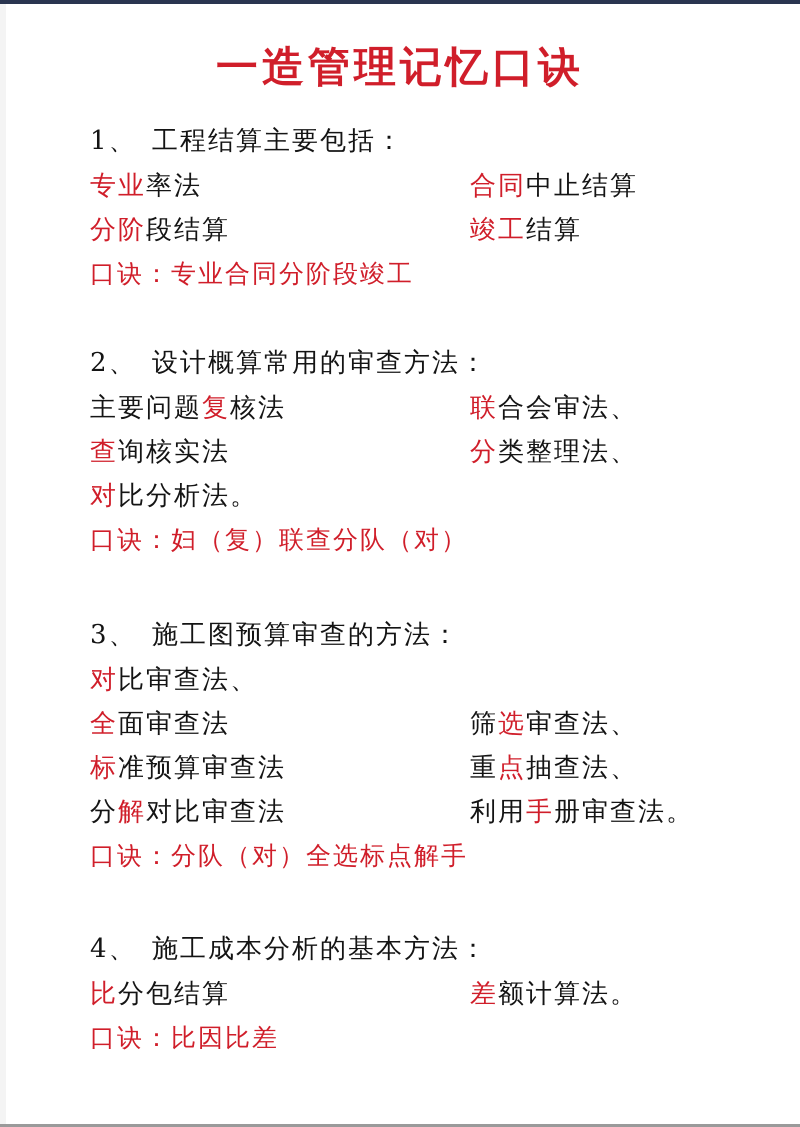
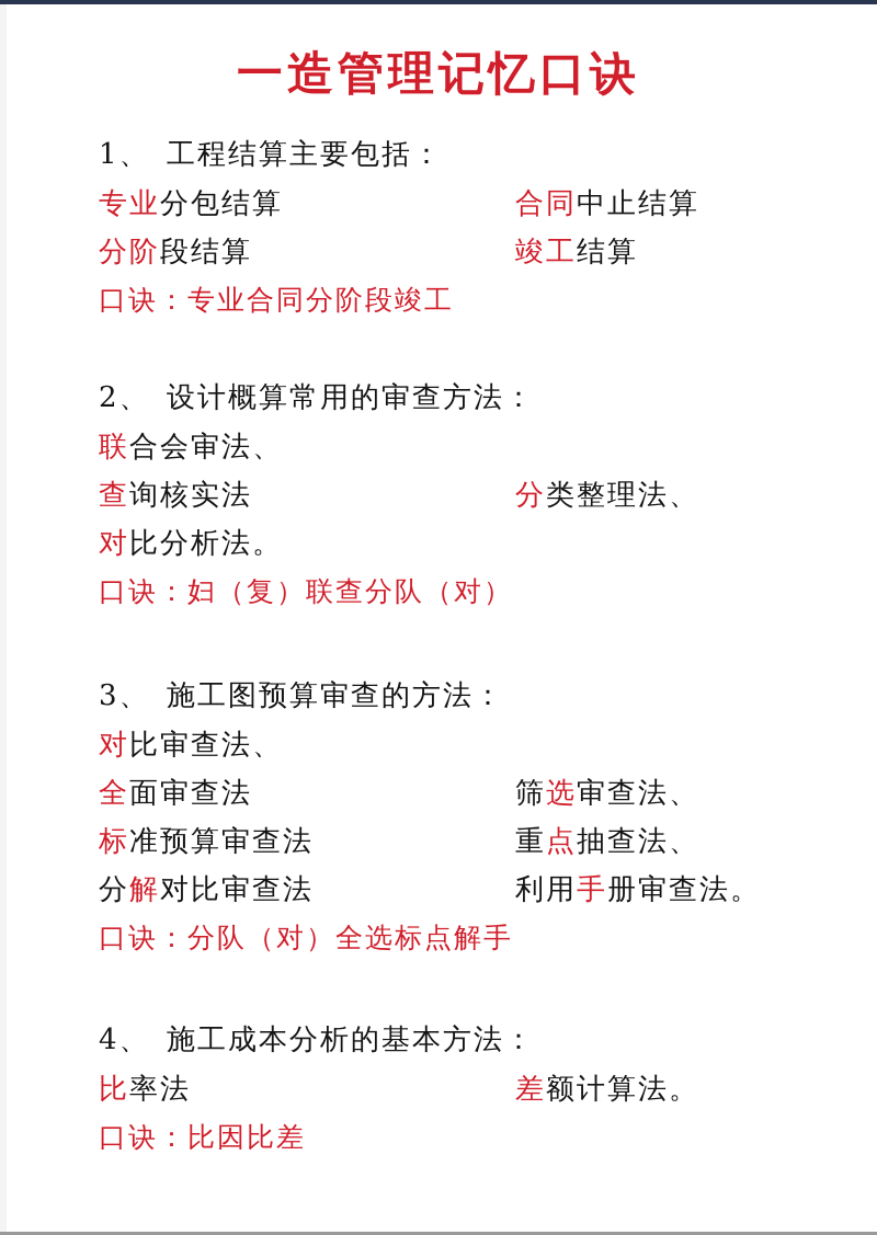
  一造管理记忆口诀
  1、 工程结算主要包括：
- 专业率法
+ 专业分包结算
  合同中止结算
  分阶段结算
  竣工结算
  口诀：专业合同分阶段竣工
  2、 设计概算常用的审查方法：
- 主要问题复核法
  联合会审法、
  查询核实法
  分类整理法、
  对比分析法。
  口诀：妇（复）联查分队（对）
  3、 施工图预算审查的方法：
  对比审查法、
  全面审查法
  筛选审查法、
  标准预算审查法
  重点抽查法、
  分解对比审查法
  利用手册审查法。
  口诀：分队（对）全选标点解手
  4、 施工成本分析的基本方法：
- 比分包结算
+ 比率法
  差额计算法。
  口诀：比因比差
